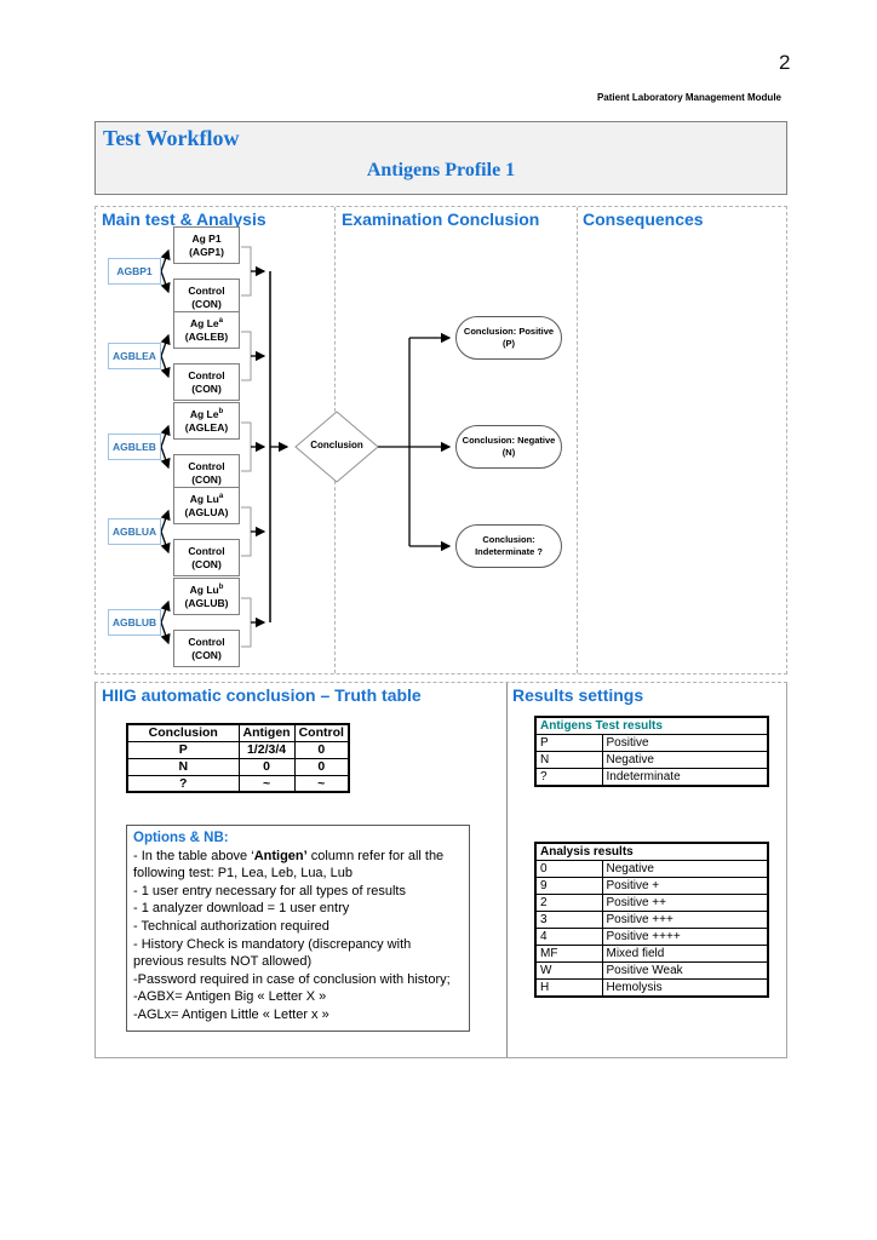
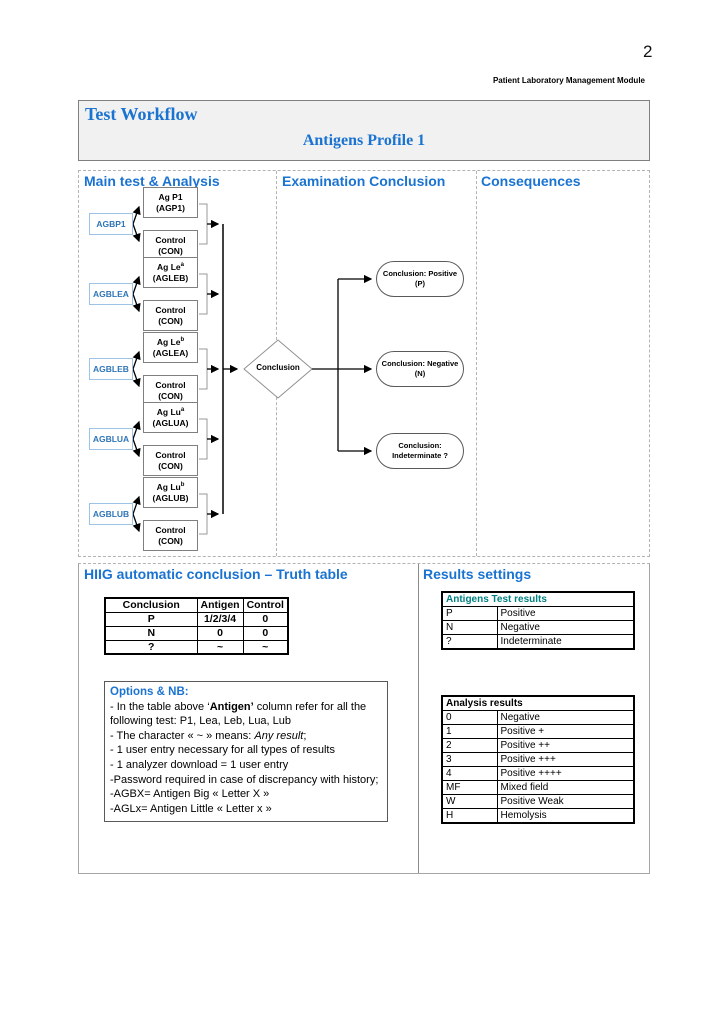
  2
  Patient Laboratory Management Module
  Test Workflow
  Antigens Profile 1
  Main test & Analysis
  Examination Conclusion
  Consequences
  AGBP1
  Ag P1
  (AGP1)
  Control
  (CON)
  AGBLEA
  Ag Le
  (AGLEB)
  Control
  (CON)
  AGBLEB
  Ag Le
  (AGLEA)
  Control
  (CON)
  AGBLUA
  Ag Lu
  (AGLUA)
  Control
  (CON)
  AGBLUB
  Ag Lu
  (AGLUB)
  Control
  (CON)
  Conclusion
  Conclusion: Positive
  (P)
  Conclusion: Negative
  (N)
  Conclusion:
  Indeterminate ?
  HIIG automatic conclusion – Truth table
  Results settings
  Conclusion	Antigen	Control
  P	1/2/3/4	0
  N	0	0
  ?	~	~
  Options & NB:
  - In the table above ‘Antigen’ column refer for all the following test: P1, Lea, Leb, Lua, Lub
+ - The character « ~ » means: Any result;
  - 1 user entry necessary for all types of results
  - 1 analyzer download = 1 user entry
- - Technical authorization required
- - History Check is mandatory (discrepancy with previous results NOT allowed)
- -Password required in case of conclusion with history;
+ -Password required in case of discrepancy with history;
  -AGBX= Antigen Big « Letter X »
  -AGLx= Antigen Little « Letter x »
  Antigens Test results
  P	Positive
  N	Negative
  ?	Indeterminate
  Analysis results
  0	Negative
- 9	Positive +
+ 1	Positive +
  2	Positive ++
  3	Positive +++
  4	Positive ++++
  MF	Mixed field
  W	Positive Weak
  H	Hemolysis
